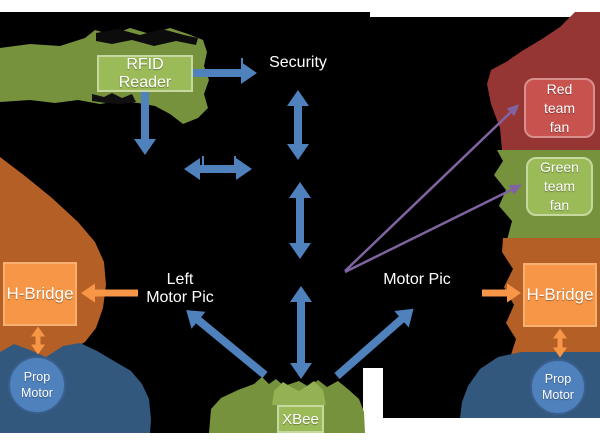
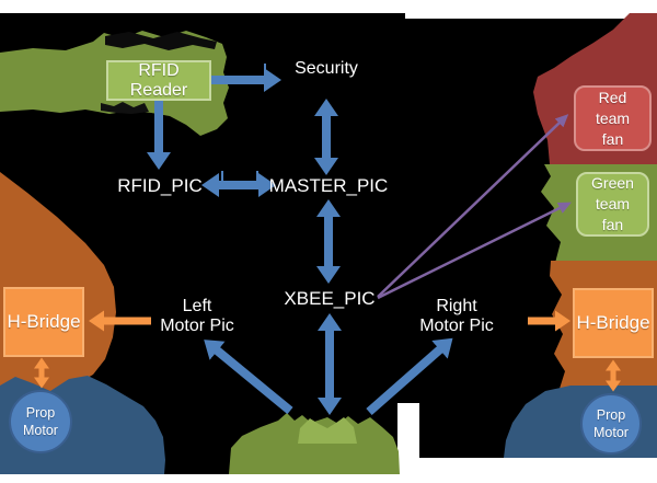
  RFID Reader
- XBee
  H-Bridge
  H-Bridge
  Red
  team
  fan
  Green
  team
  fan
  Prop
  Motor
  Prop
  Motor
  Security
+ RFID_PIC
+ MASTER_PIC
+ XBEE_PIC
  Left
  Motor Pic
+ Right
  Motor Pic
